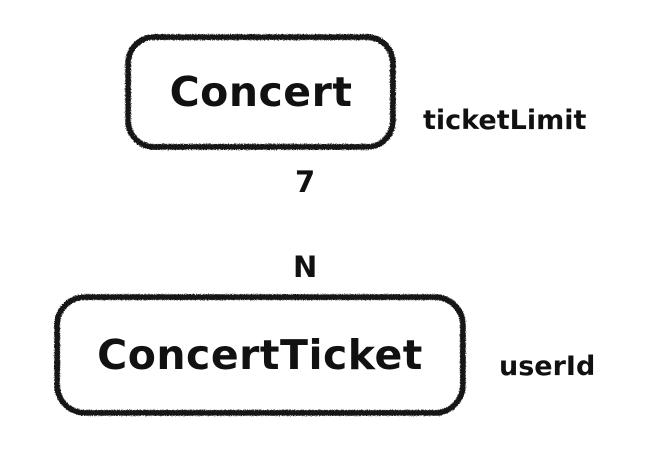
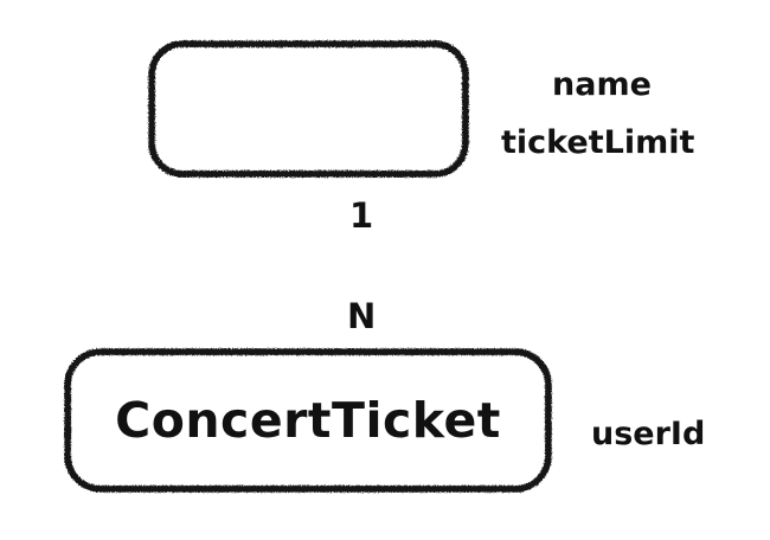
- Concert
  ConcertTicket
- 7
+ 1
  N
+ name
  ticketLimit
  userId
